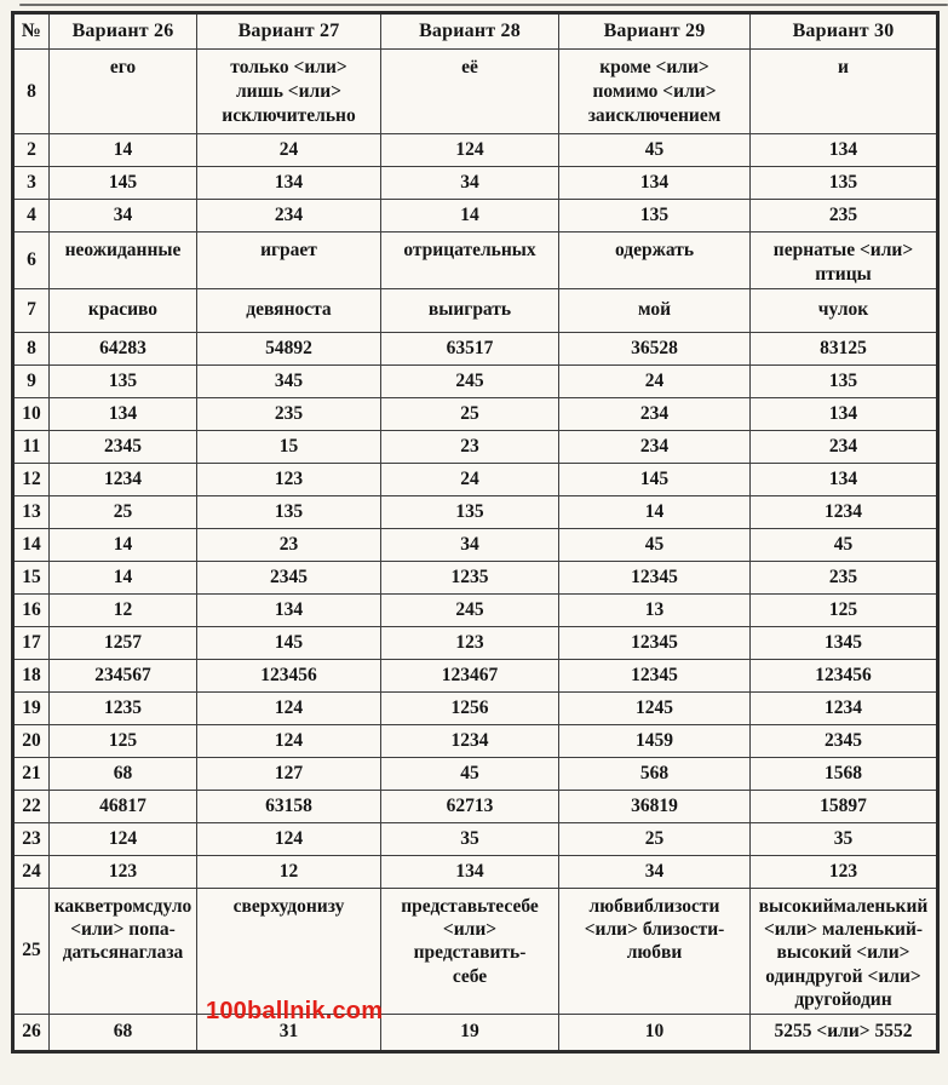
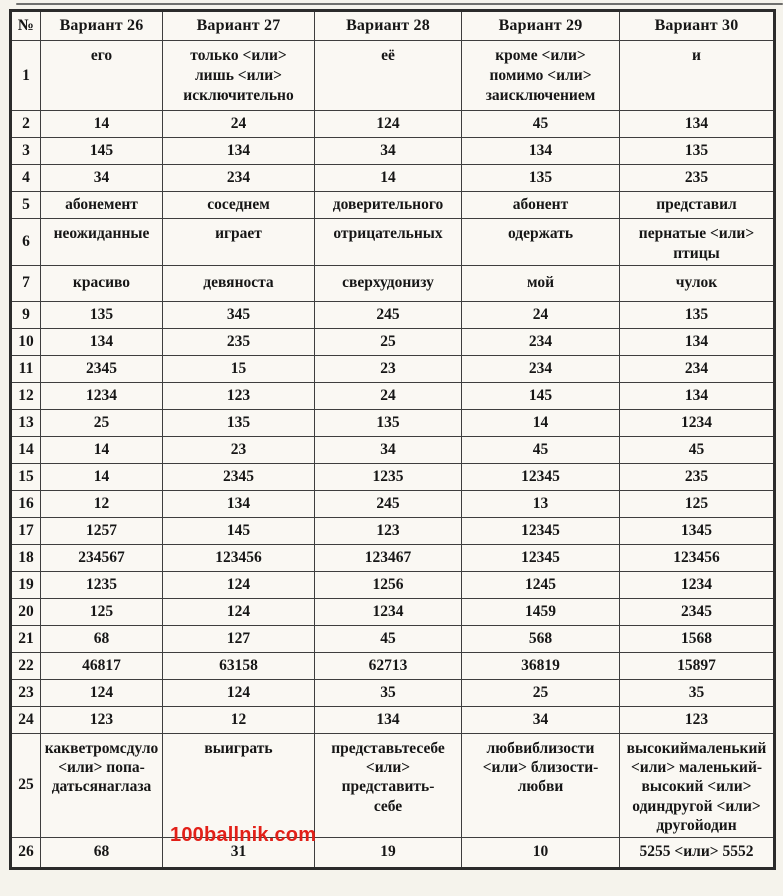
  №	Вариант 26	Вариант 27	Вариант 28	Вариант 29	Вариант 30
- 8	его	только <или> лишь <или> исключительно	её	кроме <или> помимо <или> заисключением	и
+ 1	его	только <или> лишь <или> исключительно	её	кроме <или> помимо <или> заисключением	и
  2	14	24	124	45	134
  3	145	134	34	134	135
  4	34	234	14	135	235
+ 5	абонемент	соседнем	доверительного	абонент	представил
  6	неожиданные	играет	отрицательных	одержать	пернатые <или> птицы
- 7	красиво	девяноста	выиграть	мой	чулок
+ 7	красиво	девяноста	сверхудонизу	мой	чулок
- 8	64283	54892	63517	36528	83125
  9	135	345	245	24	135
  10	134	235	25	234	134
  11	2345	15	23	234	234
  12	1234	123	24	145	134
  13	25	135	135	14	1234
  14	14	23	34	45	45
  15	14	2345	1235	12345	235
  16	12	134	245	13	125
  17	1257	145	123	12345	1345
  18	234567	123456	123467	12345	123456
  19	1235	124	1256	1245	1234
  20	125	124	1234	1459	2345
  21	68	127	45	568	1568
  22	46817	63158	62713	36819	15897
  23	124	124	35	25	35
  24	123	12	134	34	123
- 25	какветромсдуло <или> попа- датьсянаглаза	сверхудонизу	представьтесебе <или> представить- себе	любвиблизости <или> близости- любви	высокиймаленький <или> маленький- высокий <или> одиндругой <или> другойодин
+ 25	какветромсдуло <или> попа- датьсянаглаза	выиграть	представьтесебе <или> представить- себе	любвиблизости <или> близости- любви	высокиймаленький <или> маленький- высокий <или> одиндругой <или> другойодин
  26	68	31	19	10	5255 <или> 5552
  100ballnik.com
